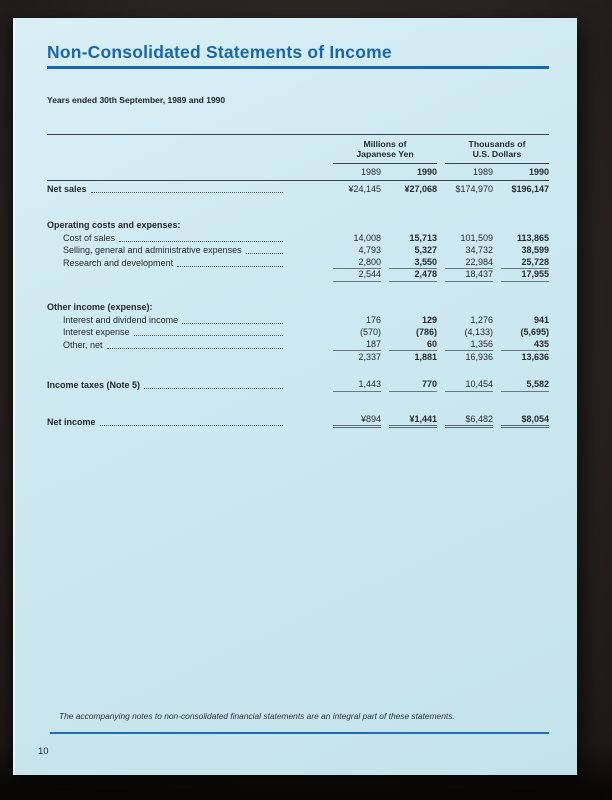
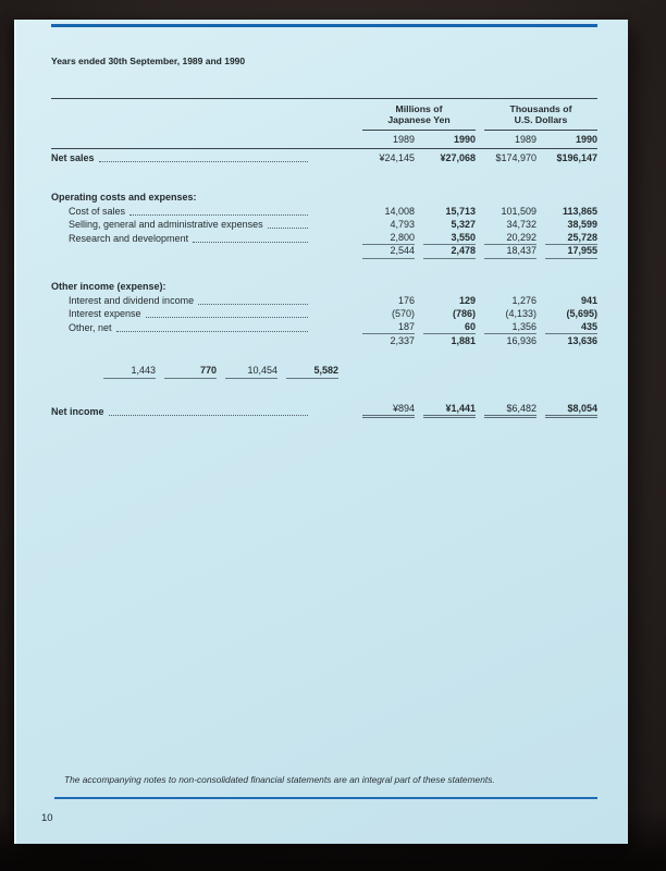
- Non-Consolidated Statements of Income
  Years ended 30th September, 1989 and 1990
  Millions of
  Japanese Yen
  Thousands of
  U.S. Dollars
  1989
  1990
  1989
  1990
  Net sales
  ¥24,145
  ¥27,068
  $174,970
  $196,147
  Operating costs and expenses:
  Cost of sales
  14,008
  15,713
  101,509
  113,865
  Selling, general and administrative expenses
  4,793
  5,327
  34,732
  38,599
  Research and development
  2,800
  3,550
- 22,984
+ 20,292
  25,728
  2,544
  2,478
  18,437
  17,955
  Other income (expense):
  Interest and dividend income
  176
  129
  1,276
  941
  Interest expense
  (570)
  (786)
  (4,133)
  (5,695)
  Other, net
  187
  60
  1,356
  435
  2,337
  1,881
  16,936
  13,636
- Income taxes (Note 5)
  1,443
  770
  10,454
  5,582
  Net income
  ¥894
  ¥1,441
  $6,482
  $8,054
  The accompanying notes to non-consolidated financial statements are an integral part of these statements.
  10
